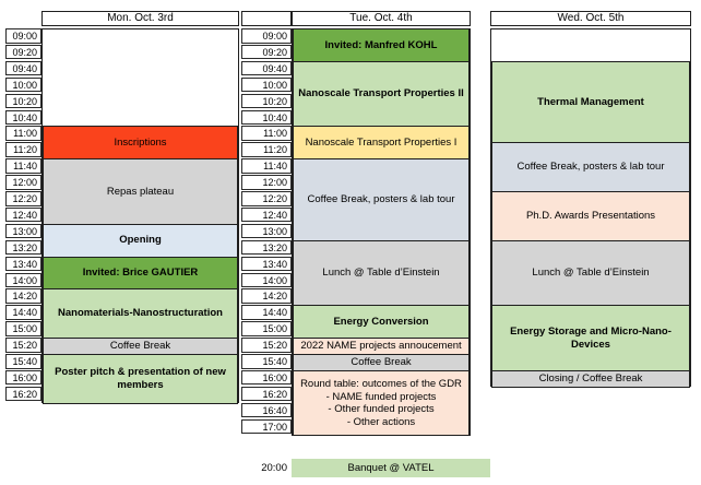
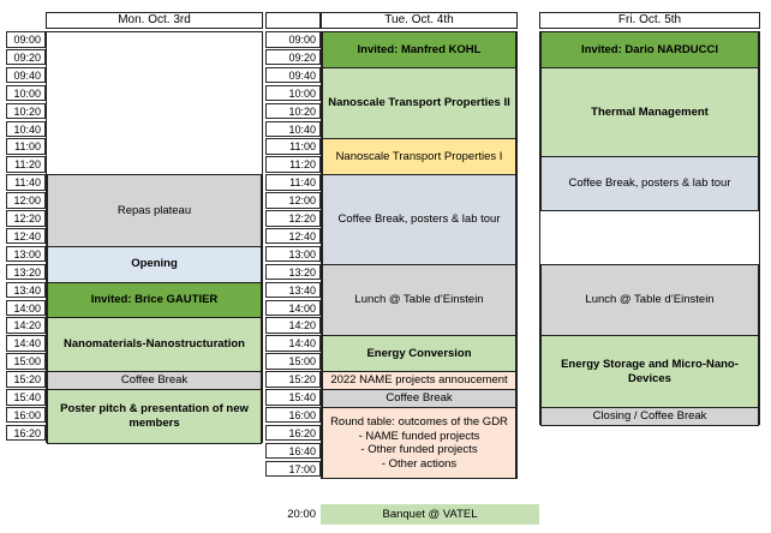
  Mon. Oct. 3rd
  Tue. Oct. 4th
- Wed. Oct. 5th
+ Fri. Oct. 5th
  09:00
  09:20
  09:40
  10:00
  10:20
  10:40
  11:00
  11:20
  11:40
  12:00
  12:20
  12:40
  13:00
  13:20
  13:40
  14:00
  14:20
  14:40
  15:00
  15:20
  15:40
  16:00
  16:20
- Inscriptions
  Repas plateau
  Opening
  Invited: Brice GAUTIER
  Nanomaterials-Nanostructuration
  Coffee Break
  Poster pitch & presentation of new members
  09:00
  09:20
  09:40
  10:00
  10:20
  10:40
  11:00
  11:20
  11:40
  12:00
  12:20
  12:40
  13:00
  13:20
  13:40
  14:00
  14:20
  14:40
  15:00
  15:20
  15:40
  16:00
  16:20
  16:40
  17:00
  Invited: Manfred KOHL
  Nanoscale Transport Properties II
  Nanoscale Transport Properties I
  Coffee Break, posters & lab tour
  Lunch @ Table d’Einstein
  Energy Conversion
  2022 NAME projects annoucement
  Coffee Break
  Round table: outcomes of the GDR
  - NAME funded projects
  - Other funded projects
  - Other actions
+ Invited: Dario NARDUCCI
  Thermal Management
  Coffee Break, posters & lab tour
- Ph.D. Awards Presentations
  Lunch @ Table d’Einstein
  Energy Storage and Micro-Nano-Devices
  Closing / Coffee Break
  20:00
  Banquet @ VATEL
